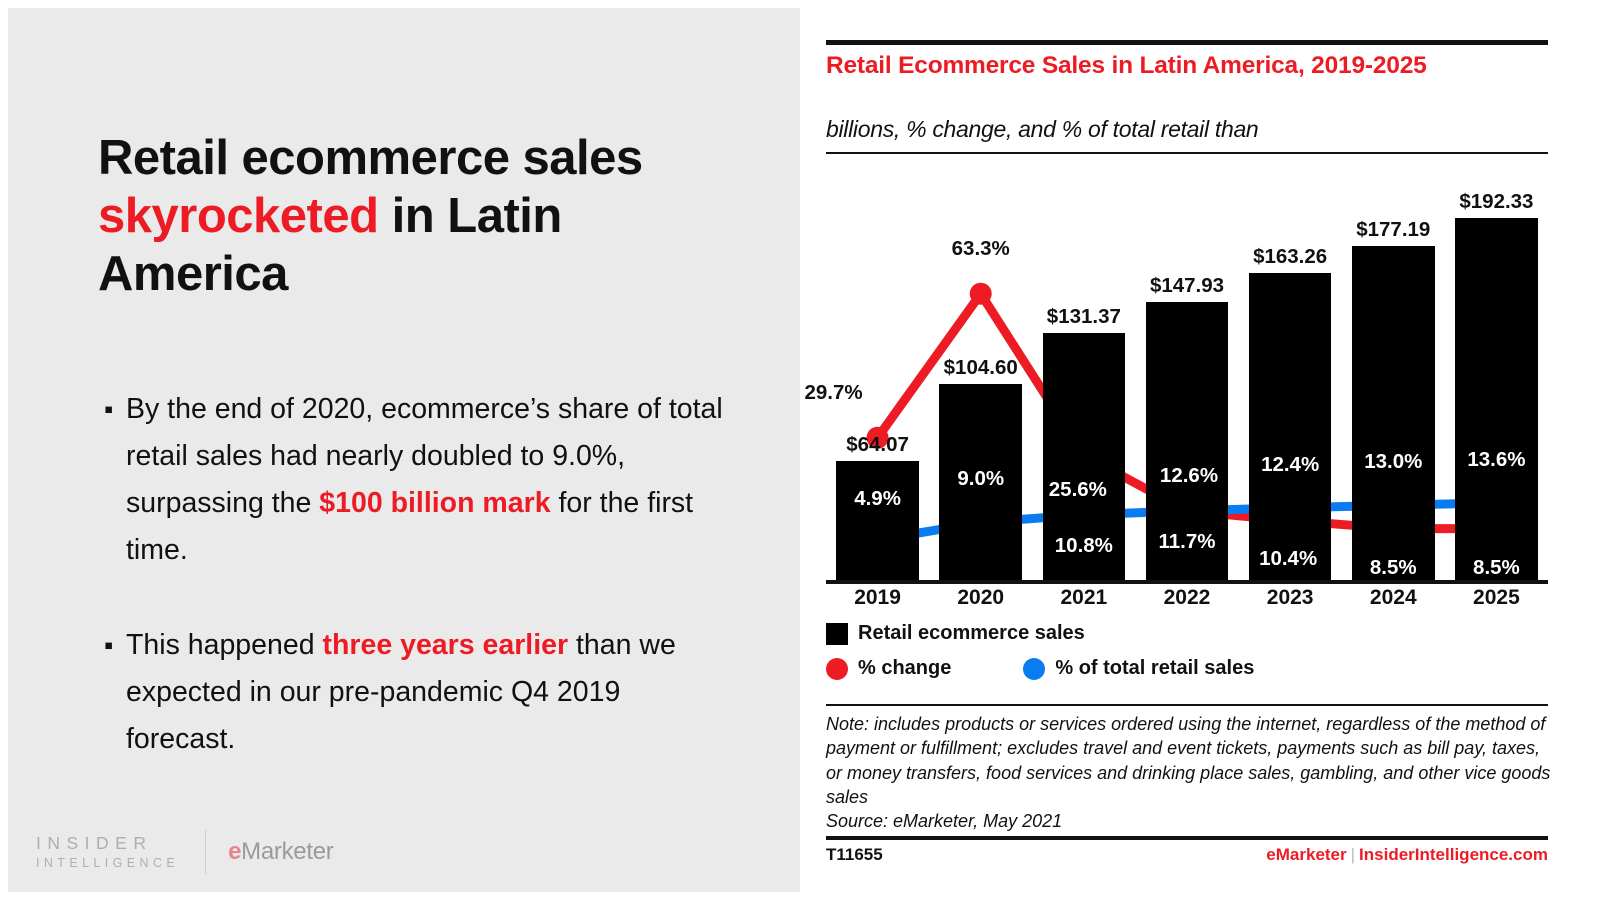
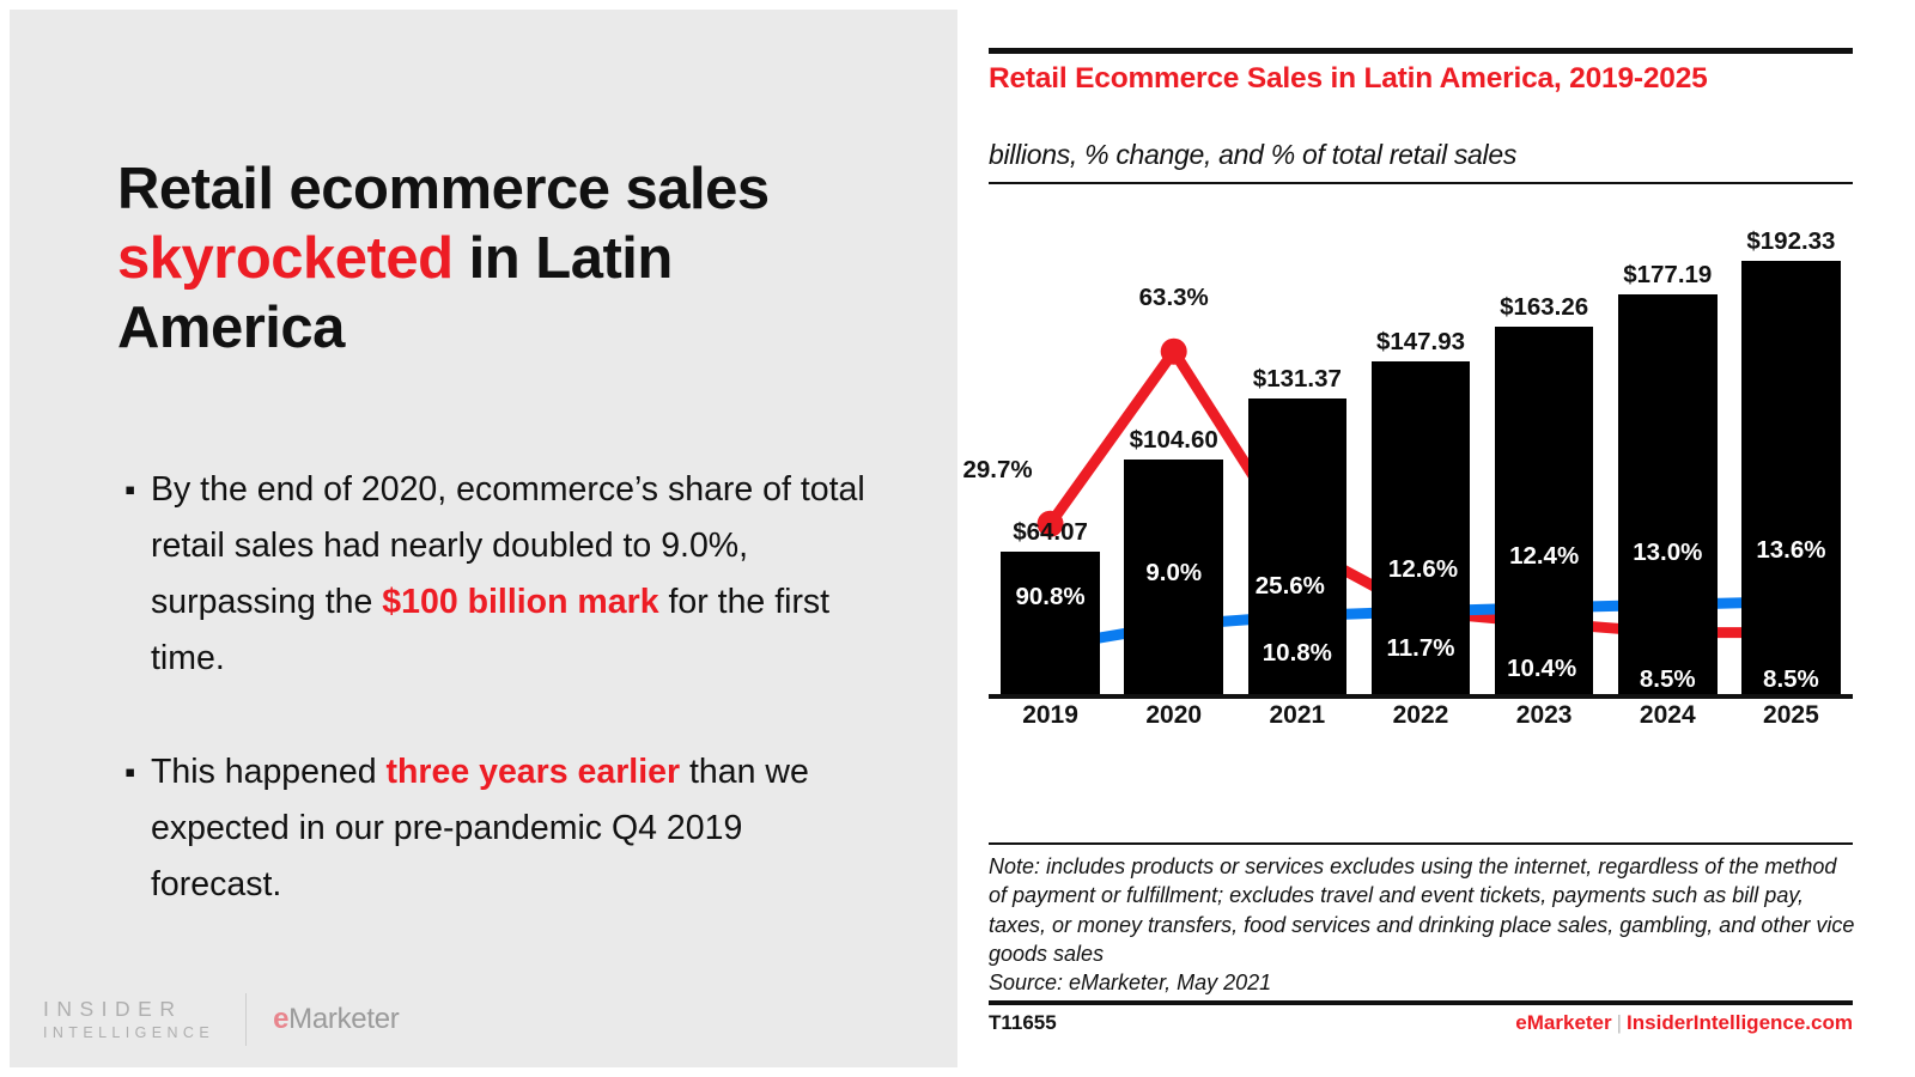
  Retail ecommerce sales skyrocketed in Latin America
  ▪
  By the end of 2020, ecommerce’s share of total retail sales had nearly doubled to 9.0%, surpassing the $100 billion mark for the first time.
  ▪
  This happened three years earlier than we expected in our pre-pandemic Q4 2019 forecast.
  INSIDER
  INTELLIGENCE
  eMarketer
  Retail Ecommerce Sales in Latin America, 2019-2025
- billions, % change, and % of total retail than
+ billions, % change, and % of total retail sales
  $64.07
  $104.60
  $131.37
  $147.93
  $163.26
  $177.19
  $192.33
  29.7%
  63.3%
  25.6%
  12.6%
  10.4%
  8.5%
  8.5%
- 4.9%
+ 90.8%
  9.0%
  10.8%
  11.7%
  12.4%
  13.0%
  13.6%
  2019
  2020
  2021
  2022
  2023
  2024
  2025
- Retail ecommerce sales
- % change
- % of total retail sales
- Note: includes products or services ordered using the internet, regardless of the method of payment or fulfillment; excludes travel and event tickets, payments such as bill pay, taxes, or money transfers, food services and drinking place sales, gambling, and other vice goods sales
+ Note: includes products or services excludes using the internet, regardless of the method of payment or fulfillment; excludes travel and event tickets, payments such as bill pay, taxes, or money transfers, food services and drinking place sales, gambling, and other vice goods sales
  Source: eMarketer, May 2021
  T11655
  eMarketer | InsiderIntelligence.com
